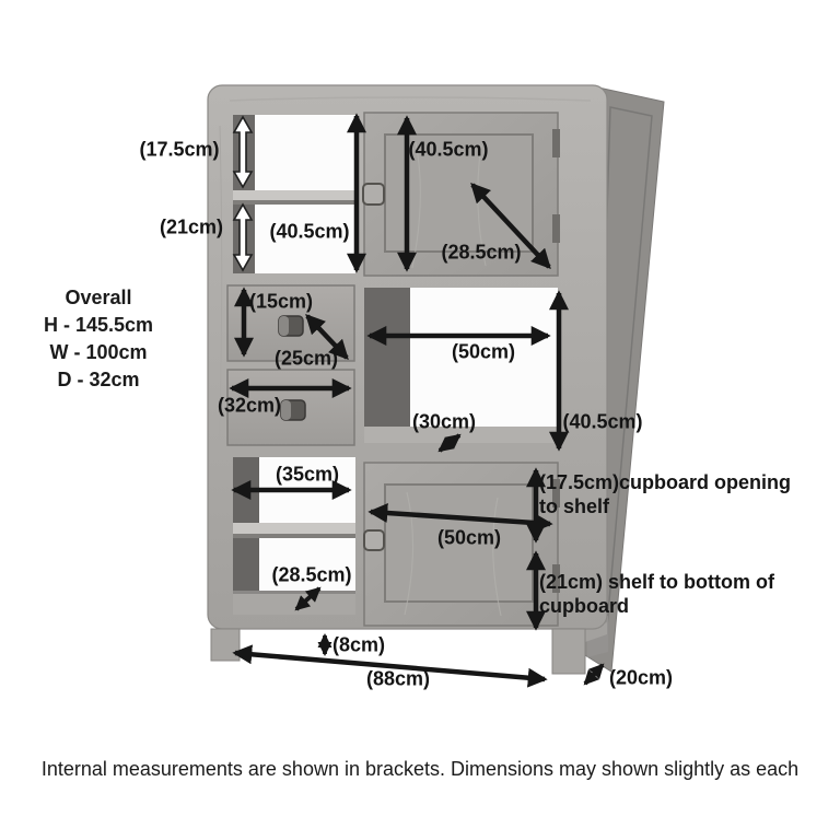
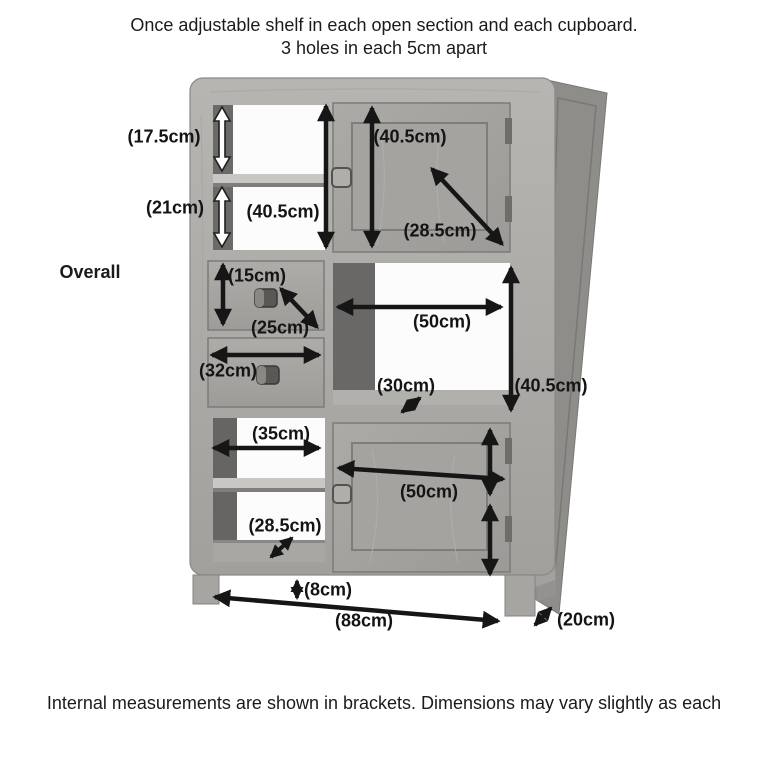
+ Once adjustable shelf in each open section and each cupboard.
+ 3 holes in each 5cm apart
  Overall
- H - 145.5cm
- W - 100cm
- D - 32cm
  (17.5cm)
  (21cm)
  (40.5cm)
  (40.5cm)
  (28.5cm)
  (15cm)
  (25cm)
  (32cm)
  (50cm)
  (30cm)
  (40.5cm)
  (35cm)
  (50cm)
  (28.5cm)
  (8cm)
  (88cm)
  (20cm)
- (17.5cm)cupboard opening to shelf
- (21cm) shelf to bottom of cupboard
- Internal measurements are shown in brackets. Dimensions may shown slightly as each
+ Internal measurements are shown in brackets. Dimensions may vary slightly as each
